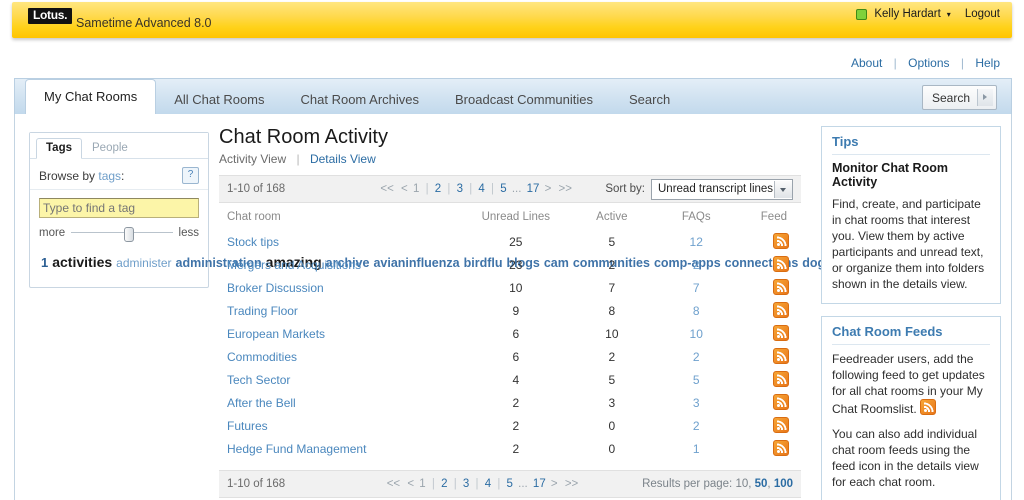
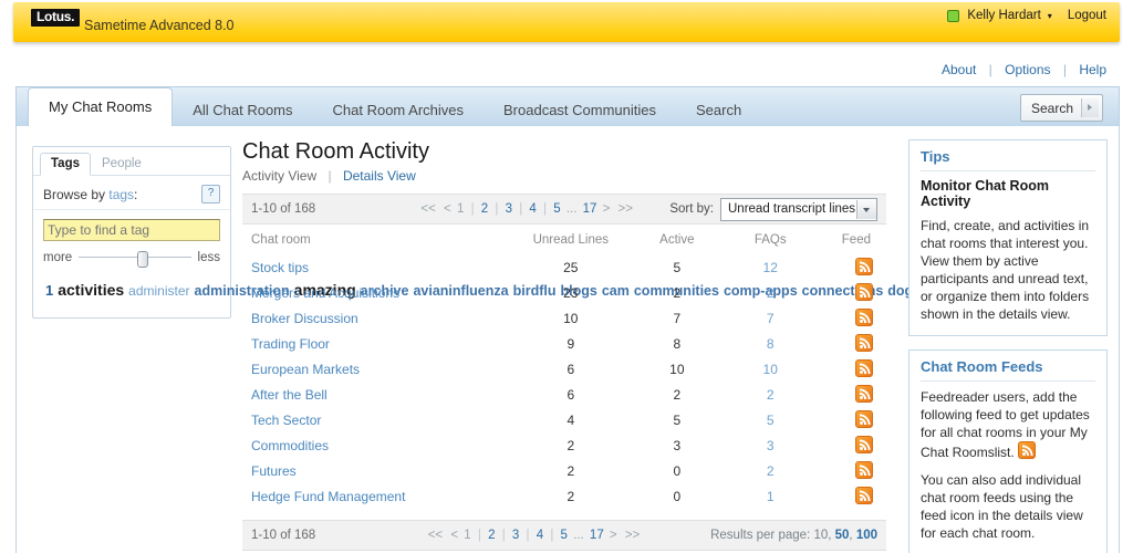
  Lotus.
  Sametime Advanced 8.0
  Kelly Hardart
  ▾
  Logout
  About | Options | Help
  My Chat Rooms
  All Chat Rooms
  Chat Room Archives
  Broadcast Communities
  Search
  Search
  Tags
  People
  Browse by tags:
  ?
  Type to find a tag
  more
  less
  1 activities administer administration amazing archive avianinfluenza birdflu blogs cam communities comp-apps connects do
  Chat Room Activity
  Activity View | Details View
  1-10 of 168
  << < 1 | 2 | 3 | 4 | 5 ... 17 > >>
  Sort by:
  Unread transcript lines
  Chat room	Unread Lines	Active	FAQs	Feed
  Stock tips	25	5	12
  Mergers and Acquisitions	23	2	2
  Broker Discussion	10	7	7
  Trading Floor	9	8	8
  European Markets	6	10	10
- Commodities	6	2	2
+ After the Bell	6	2	2
  Tech Sector	4	5	5
- After the Bell	2	3	3
+ Commodities	2	3	3
  Futures	2	0	2
  Hedge Fund Management	2	0	1
  1-10 of 168
  << < 1 | 2 | 3 4 | 5 ... 17 > >>
  Results per page: 10, 50, 100
  Tips
  Monitor Chat Room Activity
- Find, create, and participate in chat rooms that interest you. View them by active participants and unread text, or organize them into folders shown in the details view.
+ Find, create, and activities in chat rooms that interest you. View them by active participants and unread text, or organize them into folders shown in the details view.
  Chat Room Feeds
  Feedreader users, add the following feed to get updates for all chat rooms in your My Chat Roomslist.
  You can also add individual chat room feeds using the feed icon in the details view for each chat room.
